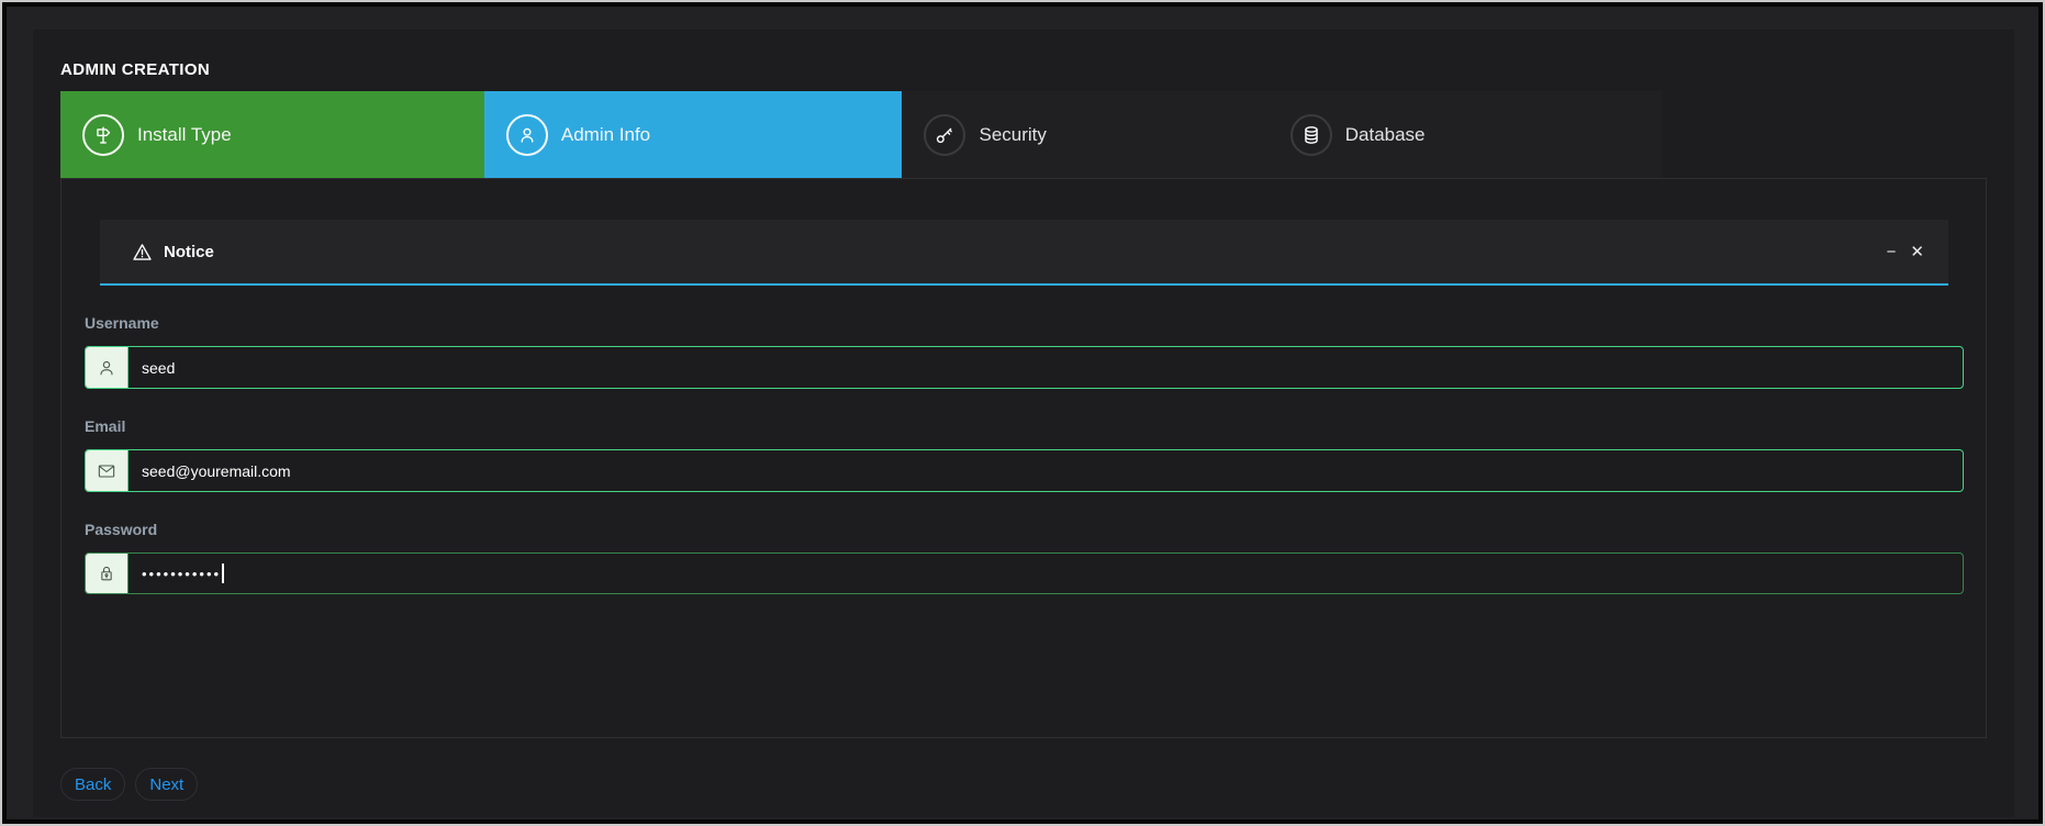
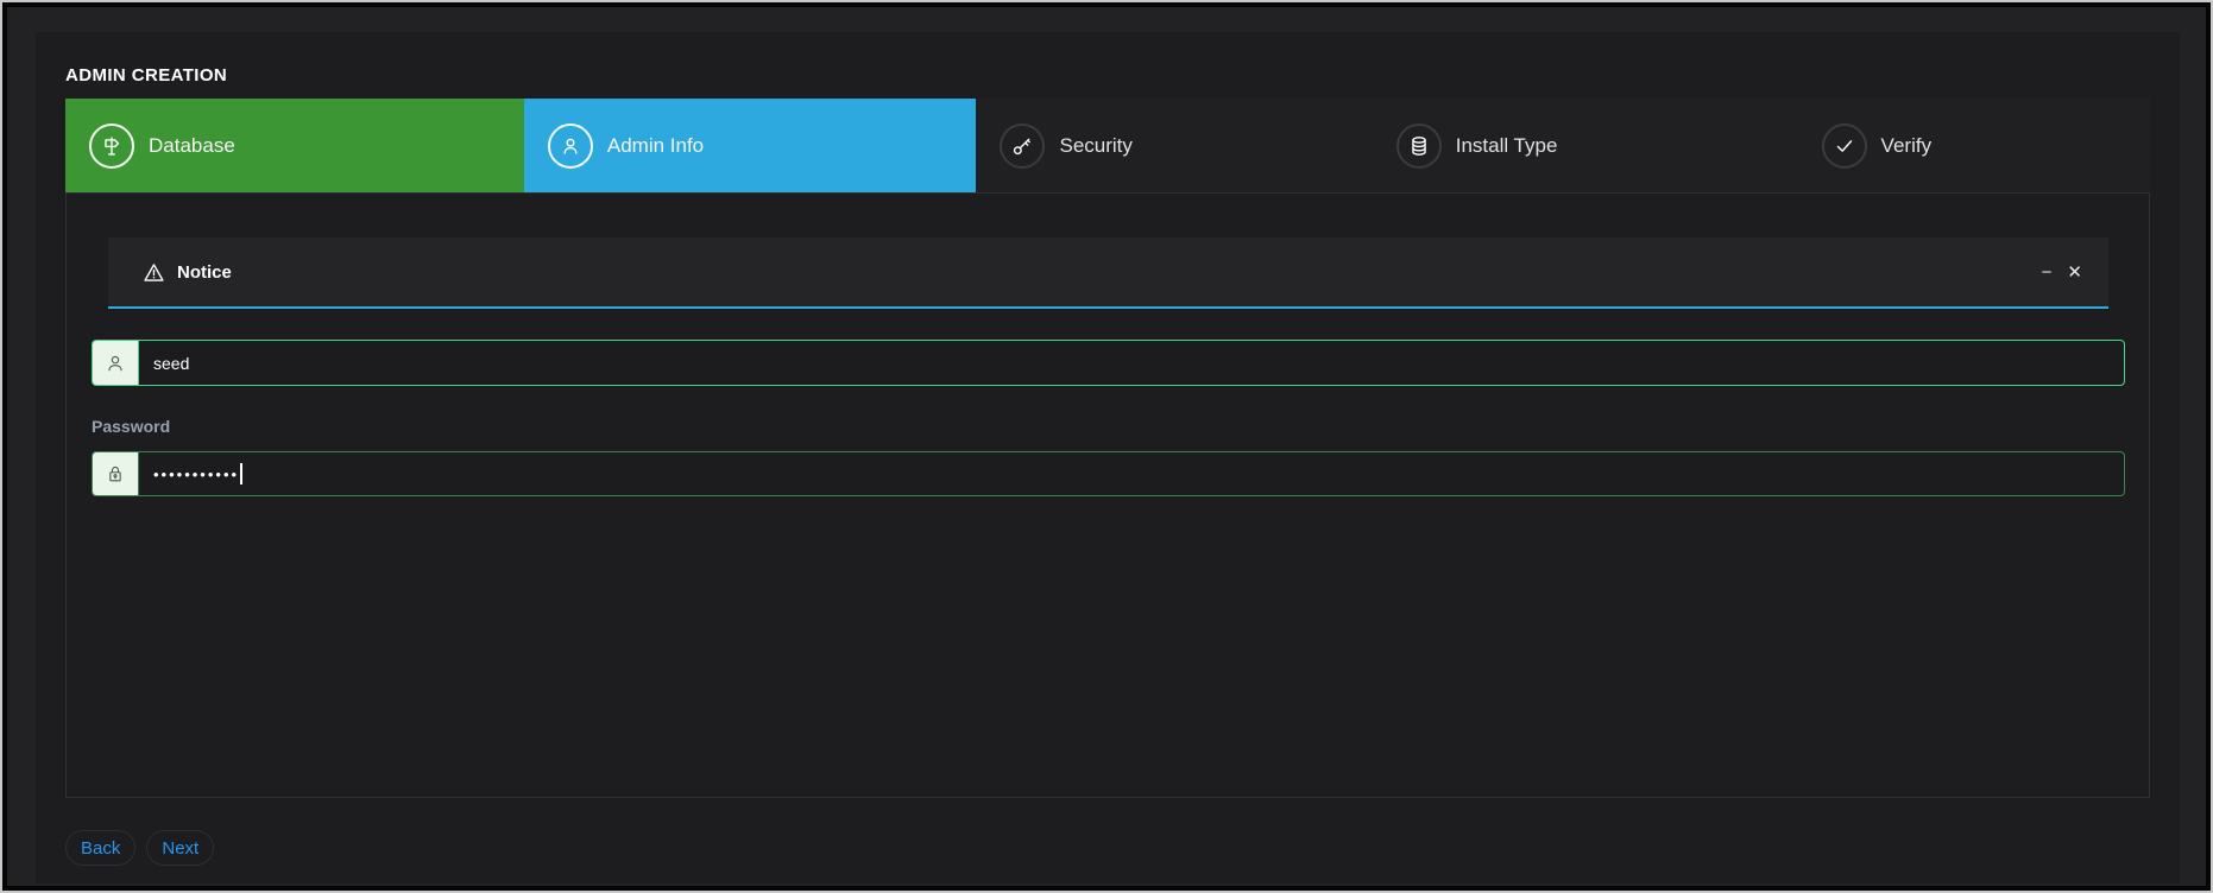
  ADMIN CREATION
- Install Type
+ Database
  Admin Info
  Security
- Database
+ Install Type
+ Verify
  Notice
  −
  ✕
- Username
  seed
- Email
- seed@youremail.com
  Password
  •••••••••••
  Back
  Next
